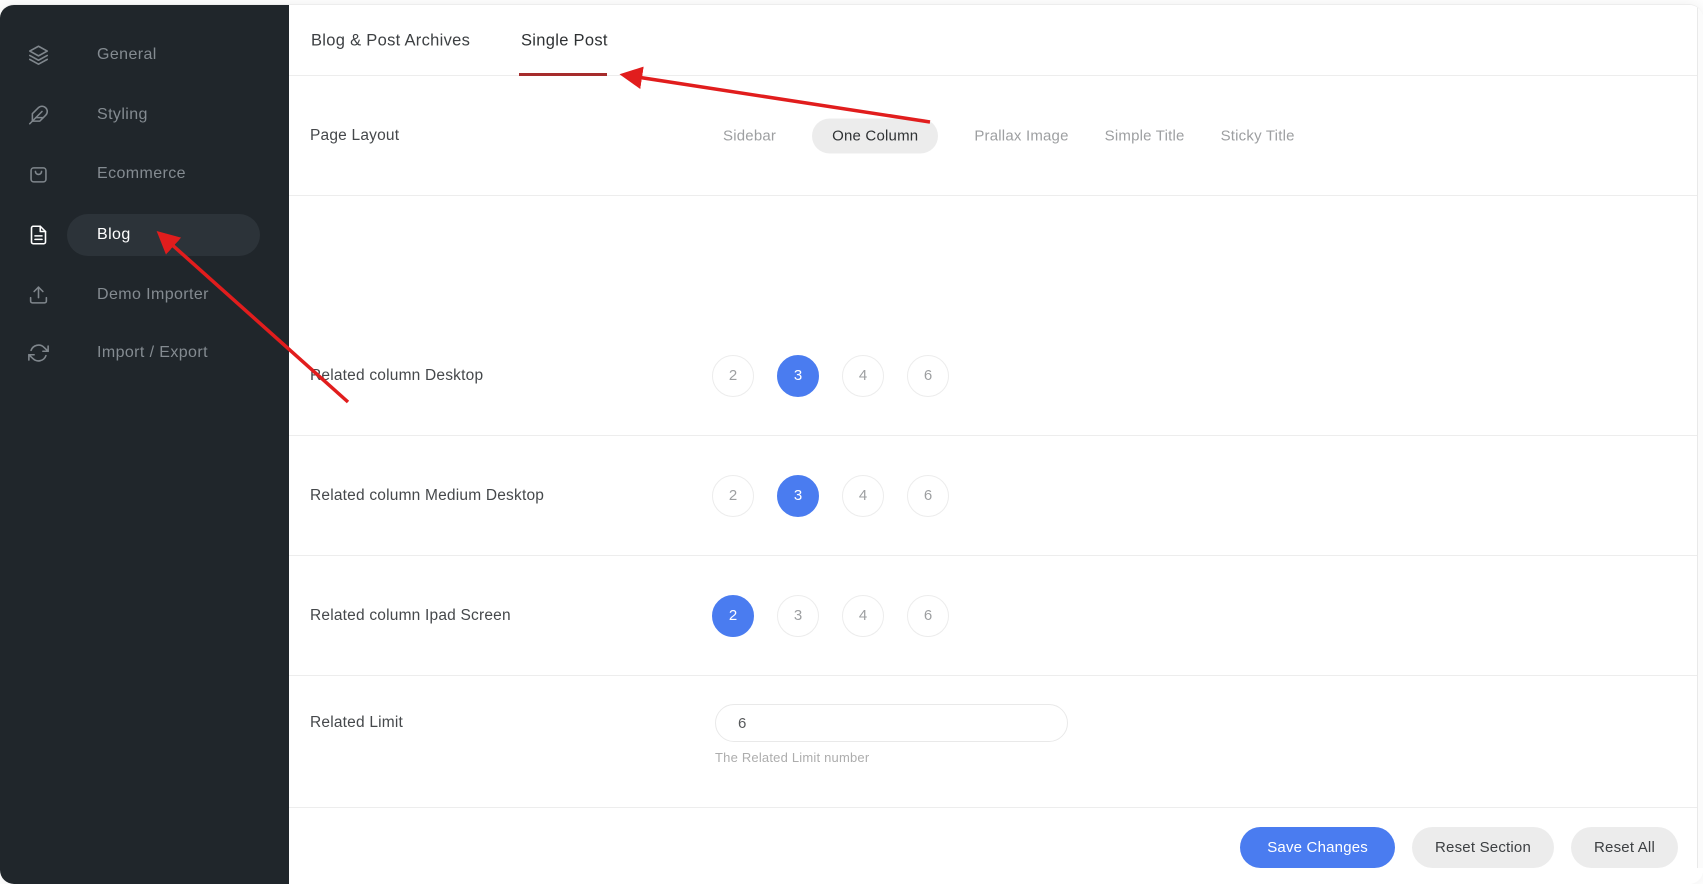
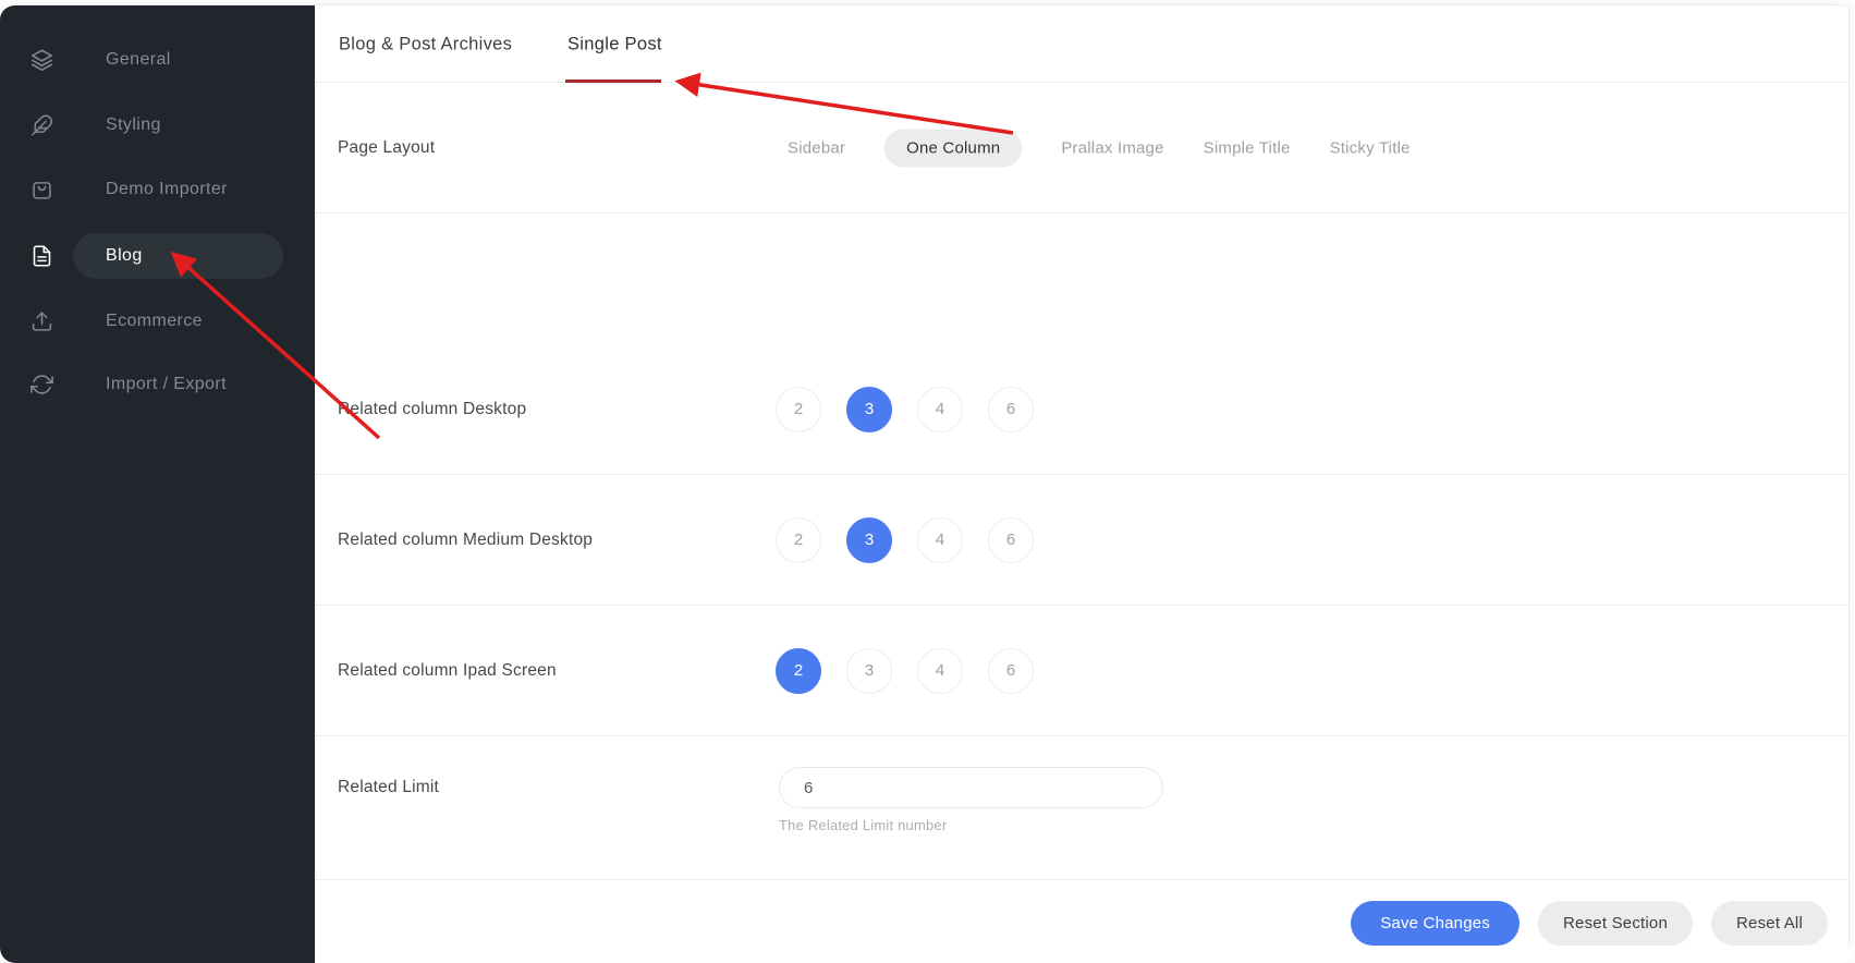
  General
  Styling
- Ecommerce
+ Demo Importer
  Blog
- Demo Importer
+ Ecommerce
  Import / Export
  Blog & Post Archives
  Single Post
  Page Layout
  Sidebar
  One Column
  Prallax Image
  Simple Title
  Sticky Title
  elated column Desktop
  2
  3
  4
  6
  Related column Medium Desktop
  2
  3
  4
  6
  Related column Ipad Screen
  2
  3
  4
  6
  Related Limit
  6
  The Related Limit number
  Save Changes
  Reset Section
  Reset All
